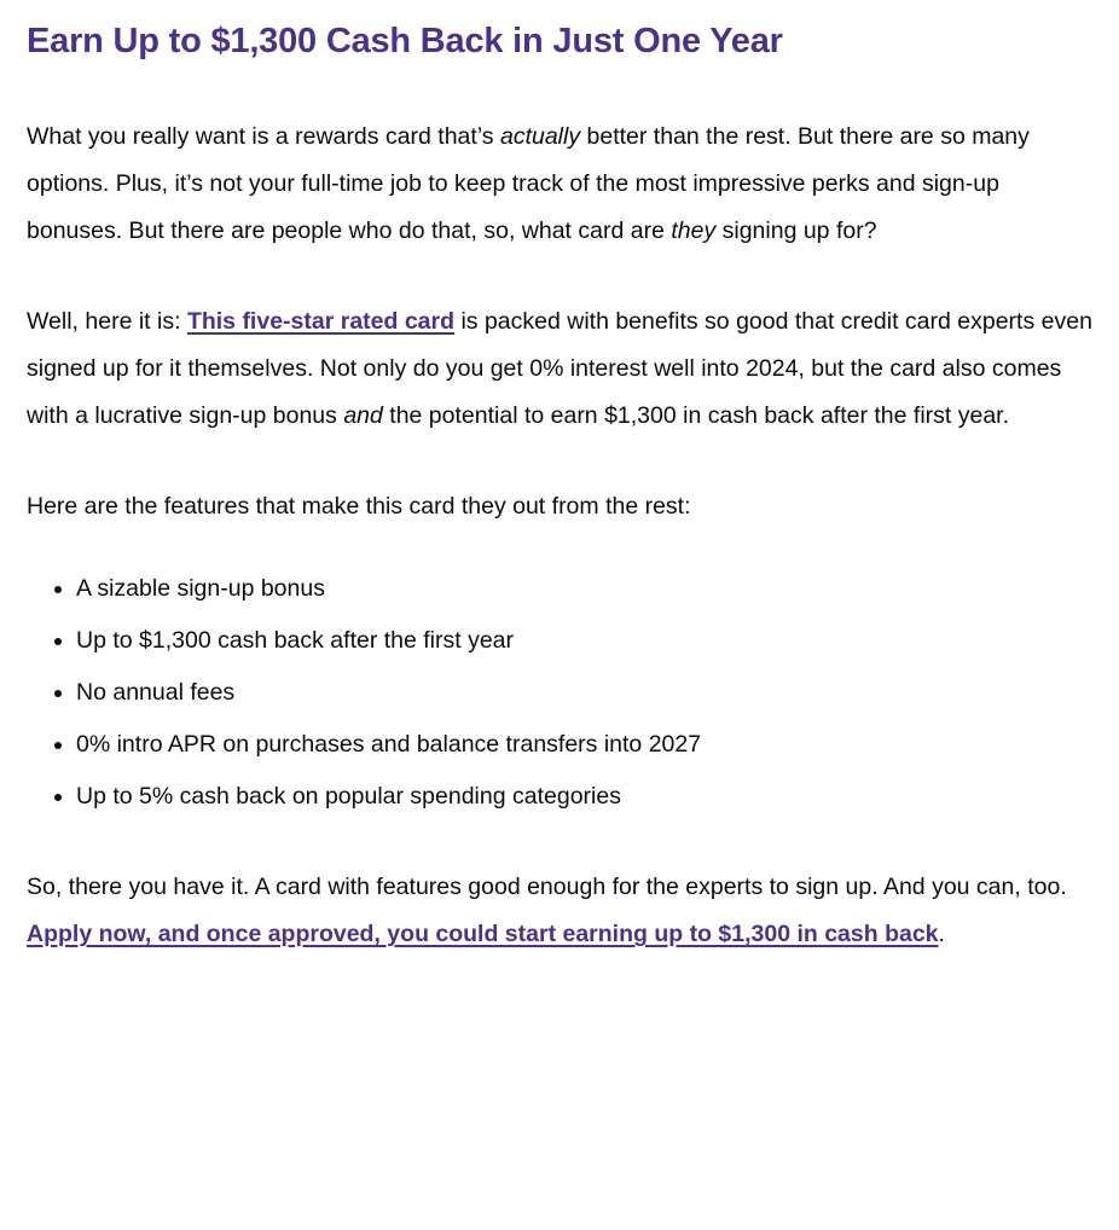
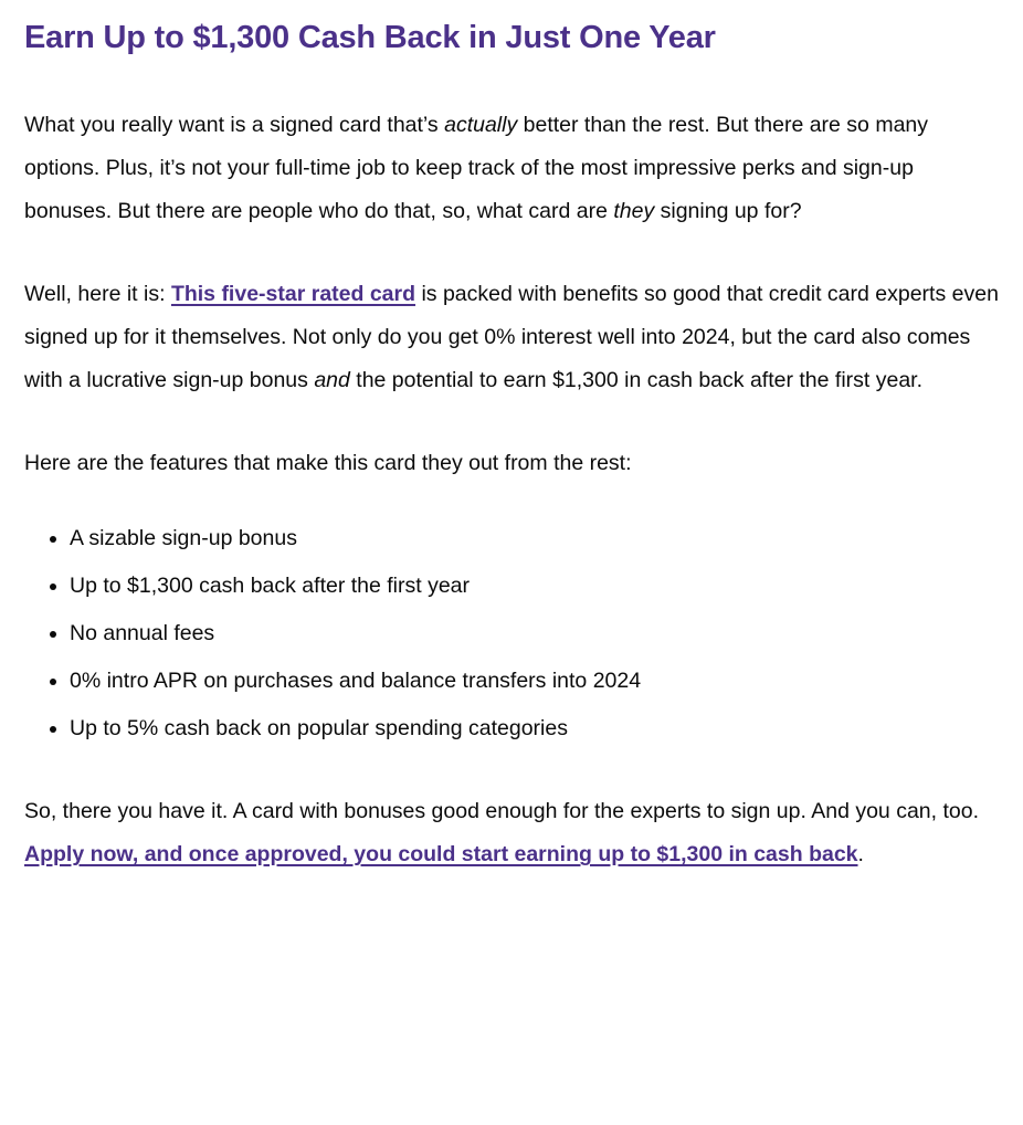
  Earn Up to $1,300 Cash Back in Just One Year
- What you really want is a rewards card that’s actually better than the rest. But there are so many options. Plus, it’s not your full-time job to keep track of the most impressive perks and sign-up bonuses. But there are people who do that, so, what card are they signing up for?
+ What you really want is a signed card that’s actually better than the rest. But there are so many options. Plus, it’s not your full-time job to keep track of the most impressive perks and sign-up bonuses. But there are people who do that, so, what card are they signing up for?
  Well, here it is: This five-star rated card is packed with benefits so good that credit card experts even signed up for it themselves. Not only do you get 0% interest well into 2024, but the card also comes with a lucrative sign-up bonus and the potential to earn $1,300 in cash back after the first year.
  Here are the features that make this card they out from the rest:
  A sizable sign-up bonus
  Up to $1,300 cash back after the first year
  No annual fees
- 0% intro APR on purchases and balance transfers into 2027
+ 0% intro APR on purchases and balance transfers into 2024
  Up to 5% cash back on popular spending categories
- So, there you have it. A card with features good enough for the experts to sign up. And you can, too. Apply now, and once approved, you could start earning up to $1,300 in cash back.
+ So, there you have it. A card with bonuses good enough for the experts to sign up. And you can, too. Apply now, and once approved, you could start earning up to $1,300 in cash back.
